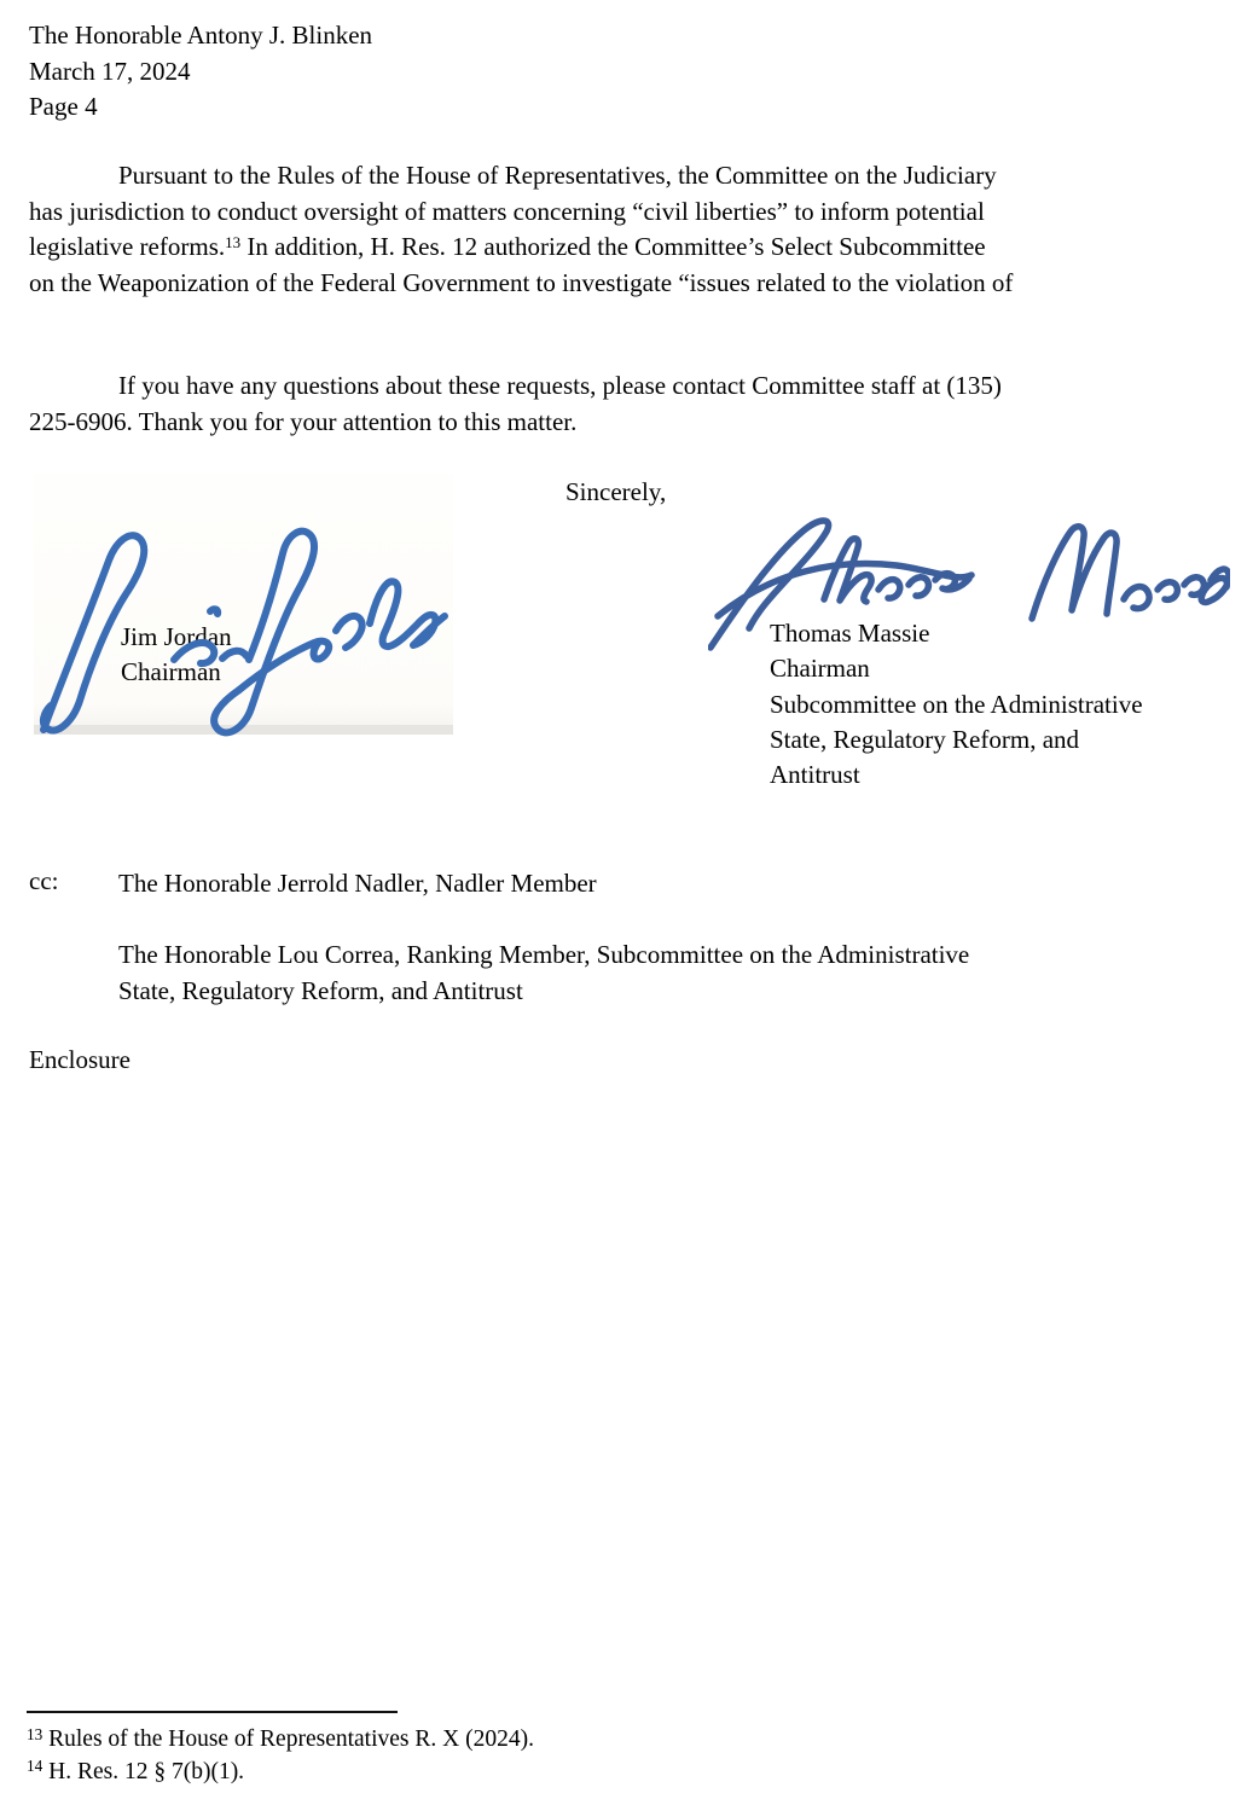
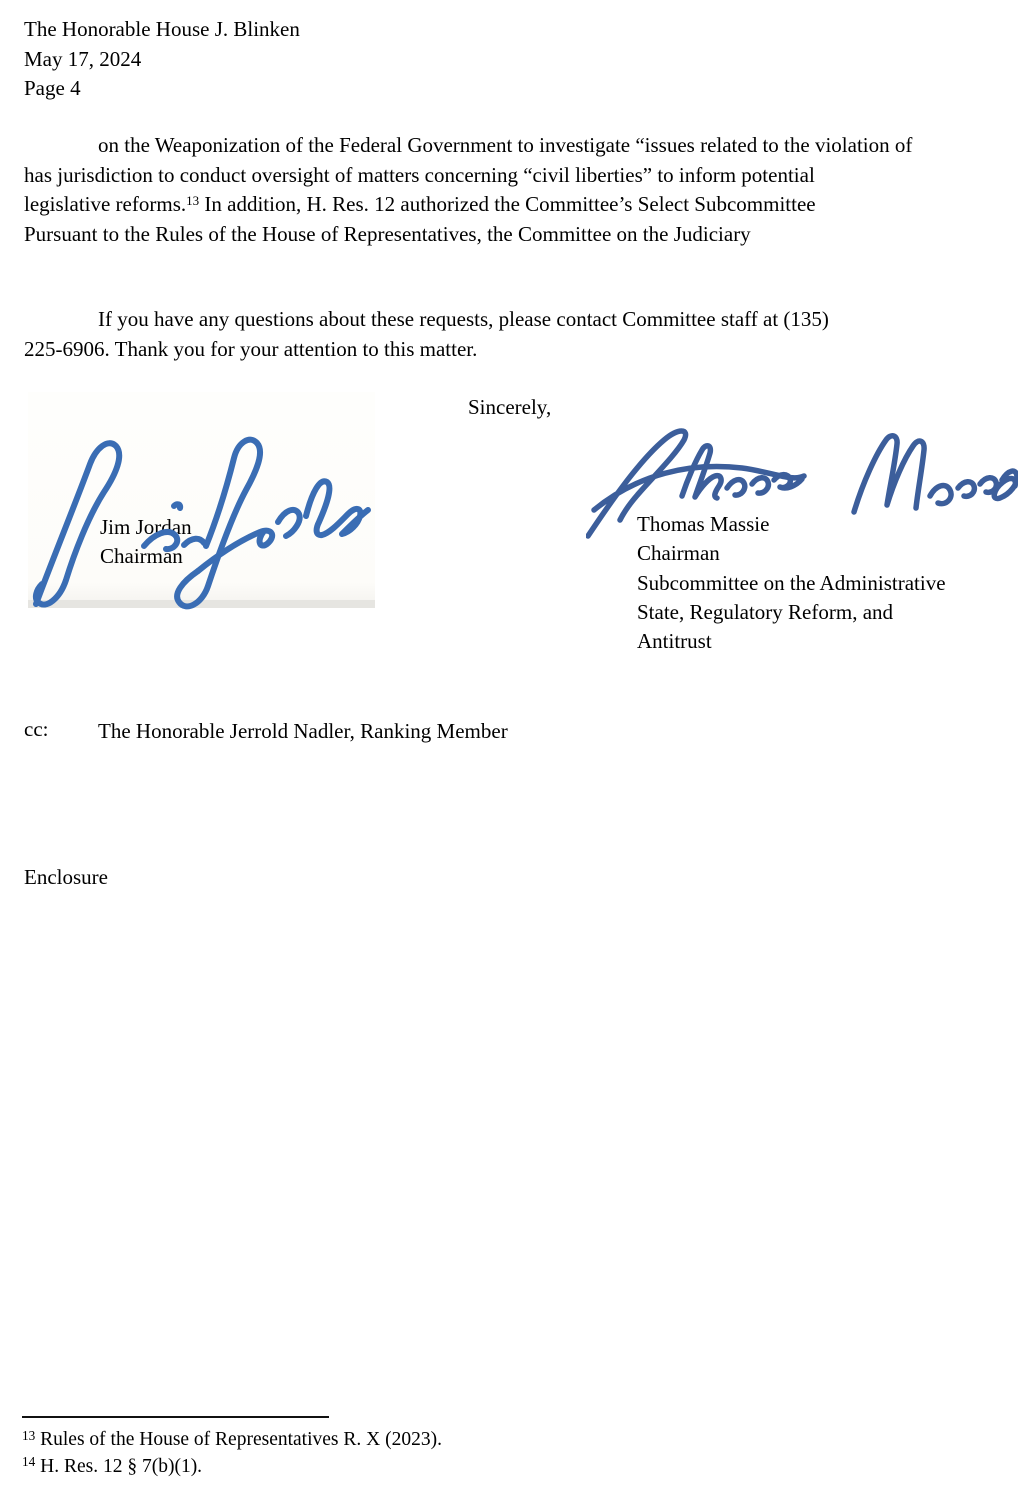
- The Honorable Antony J. Blinken
+ The Honorable House J. Blinken
- March 17, 2024
+ May 17, 2024
  Page 4
- Pursuant to the Rules of the House of Representatives, the Committee on the Judiciary
+ on the Weaponization of the Federal Government to investigate “issues related to the violation of
  has jurisdiction to conduct oversight of matters concerning “civil liberties” to inform potential
  legislative reforms.13 In addition, H. Res. 12 authorized the Committee’s Select Subcommittee
- on the Weaponization of the Federal Government to investigate “issues related to the violation of
+ Pursuant to the Rules of the House of Representatives, the Committee on the Judiciary
  If you have any questions about these requests, please contact Committee staff at (135)
  225-6906. Thank you for your attention to this matter.
  Sincerely,
  Jim Jordan
  Chairman
  Thomas Massie
  Chairman
  Subcommittee on the Administrative
  State, Regulatory Reform, and
  Antitrust
  cc:
- The Honorable Jerrold Nadler, Nadler Member
+ The Honorable Jerrold Nadler, Ranking Member
- The Honorable Lou Correa, Ranking Member, Subcommittee on the Administrative
- State, Regulatory Reform, and Antitrust
  Enclosure
- 13 Rules of the House of Representatives R. X (2024).
+ 13 Rules of the House of Representatives R. X (2023).
  14 H. Res. 12 § 7(b)(1).
